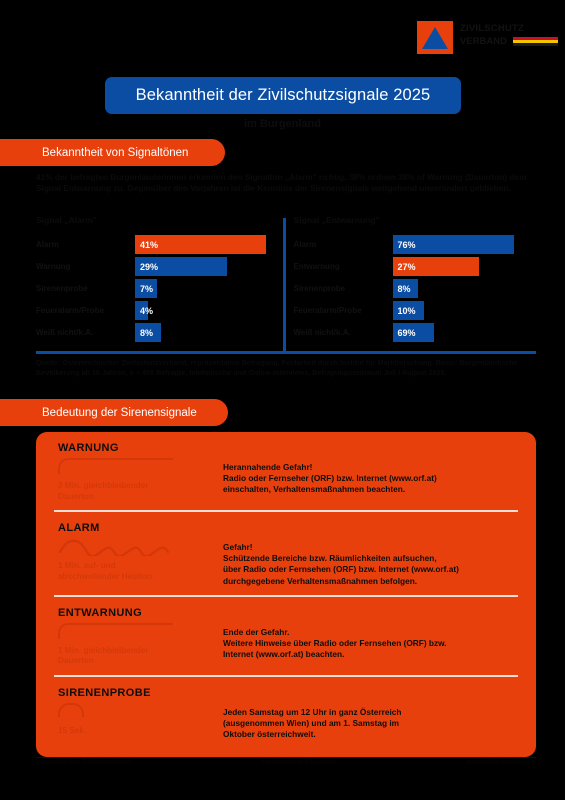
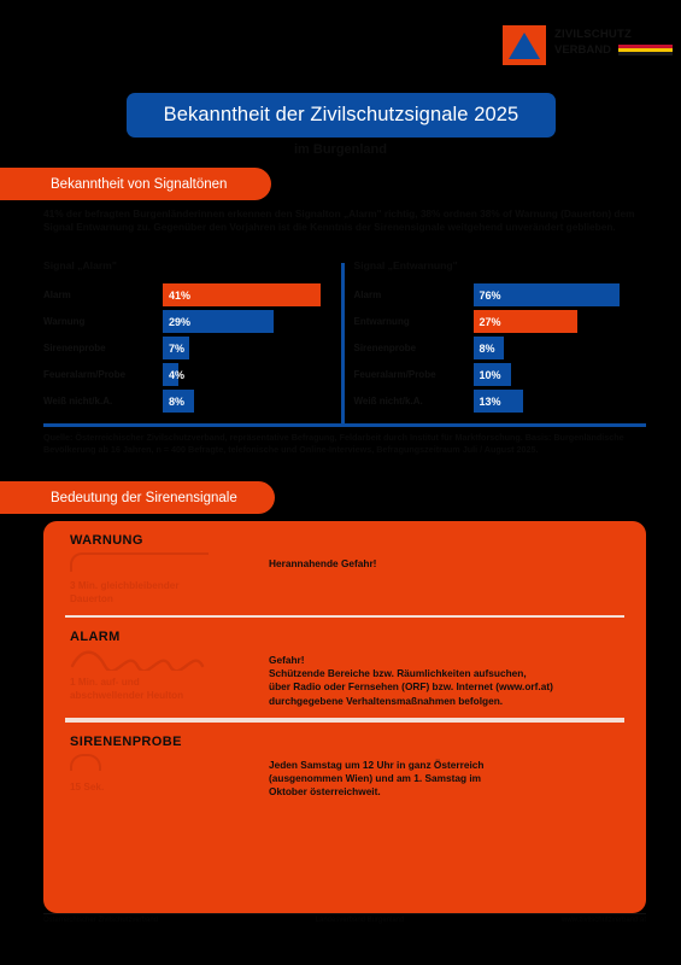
  Bekanntheit der Zivilschutzsignale 2025
  Bekanntheit von Signaltönen
  41%
  29%
  7%
  4%
  8%
  76%
  27%
  8%
  10%
- 69%
+ 13%
  Bedeutung der Sirenensignale
  WARNUNG
  Herannahende Gefahr!
- Radio oder Fernseher (ORF) bzw. Internet (www.orf.at)
- einschalten, Verhaltensmaßnahmen beachten.
  ALARM
  Gefahr!
  Schützende Bereiche bzw. Räumlichkeiten aufsuchen,
  über Radio oder Fernsehen (ORF) bzw. Internet (www.orf.at)
  durchgegebene Verhaltensmaßnahmen befolgen.
- ENTWARNUNG
- Ende der Gefahr.
- Weitere Hinweise über Radio oder Fernsehen (ORF) bzw.
- Internet (www.orf.at) beachten.
  SIRENENPROBE
  Jeden Samstag um 12 Uhr in ganz Österreich
  (ausgenommen Wien) und am 1. Samstag im
  Oktober österreichweit.
